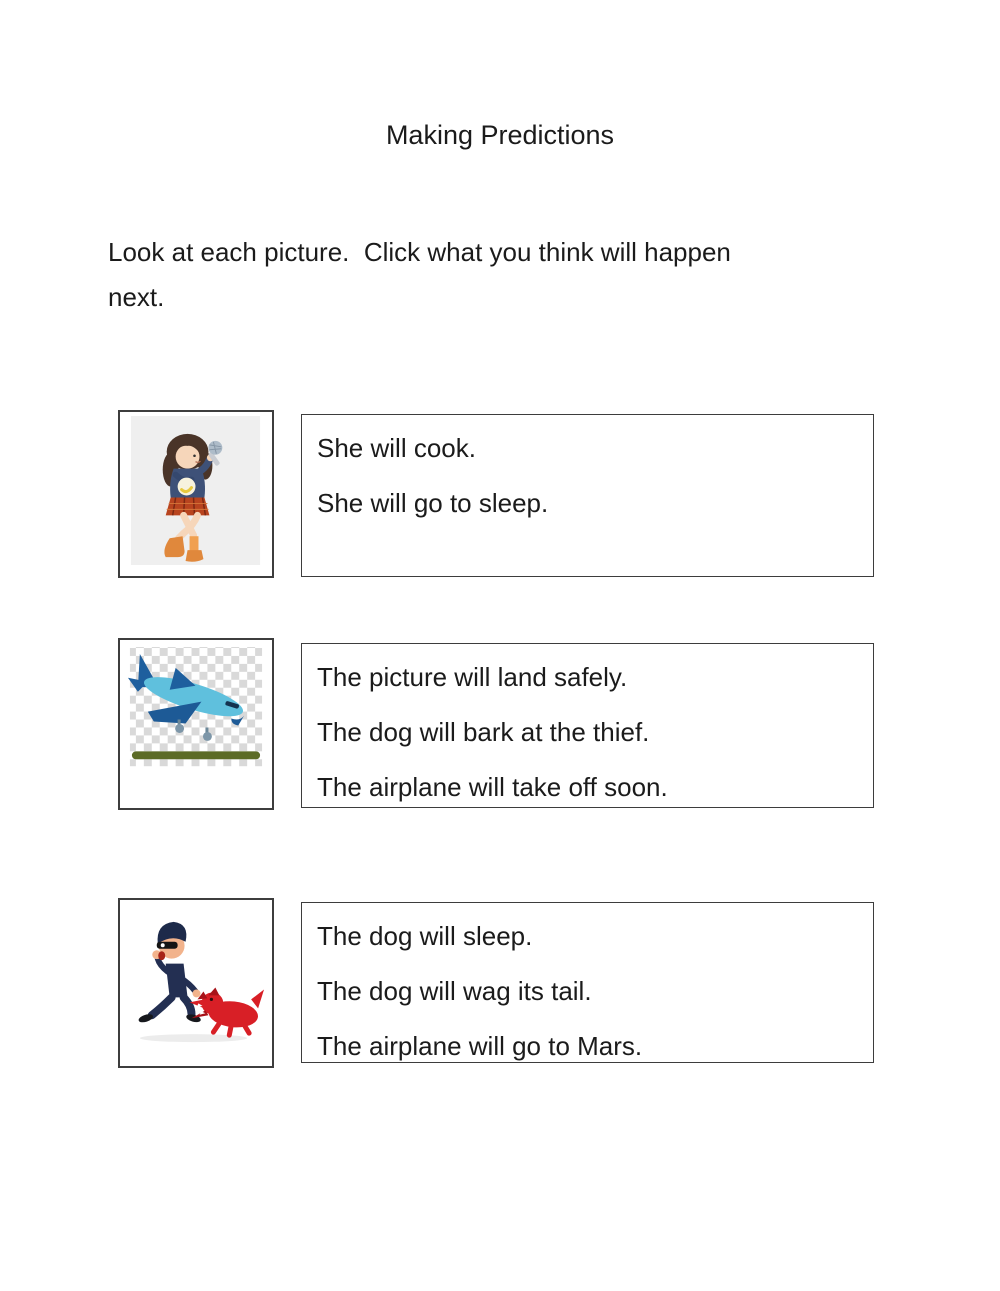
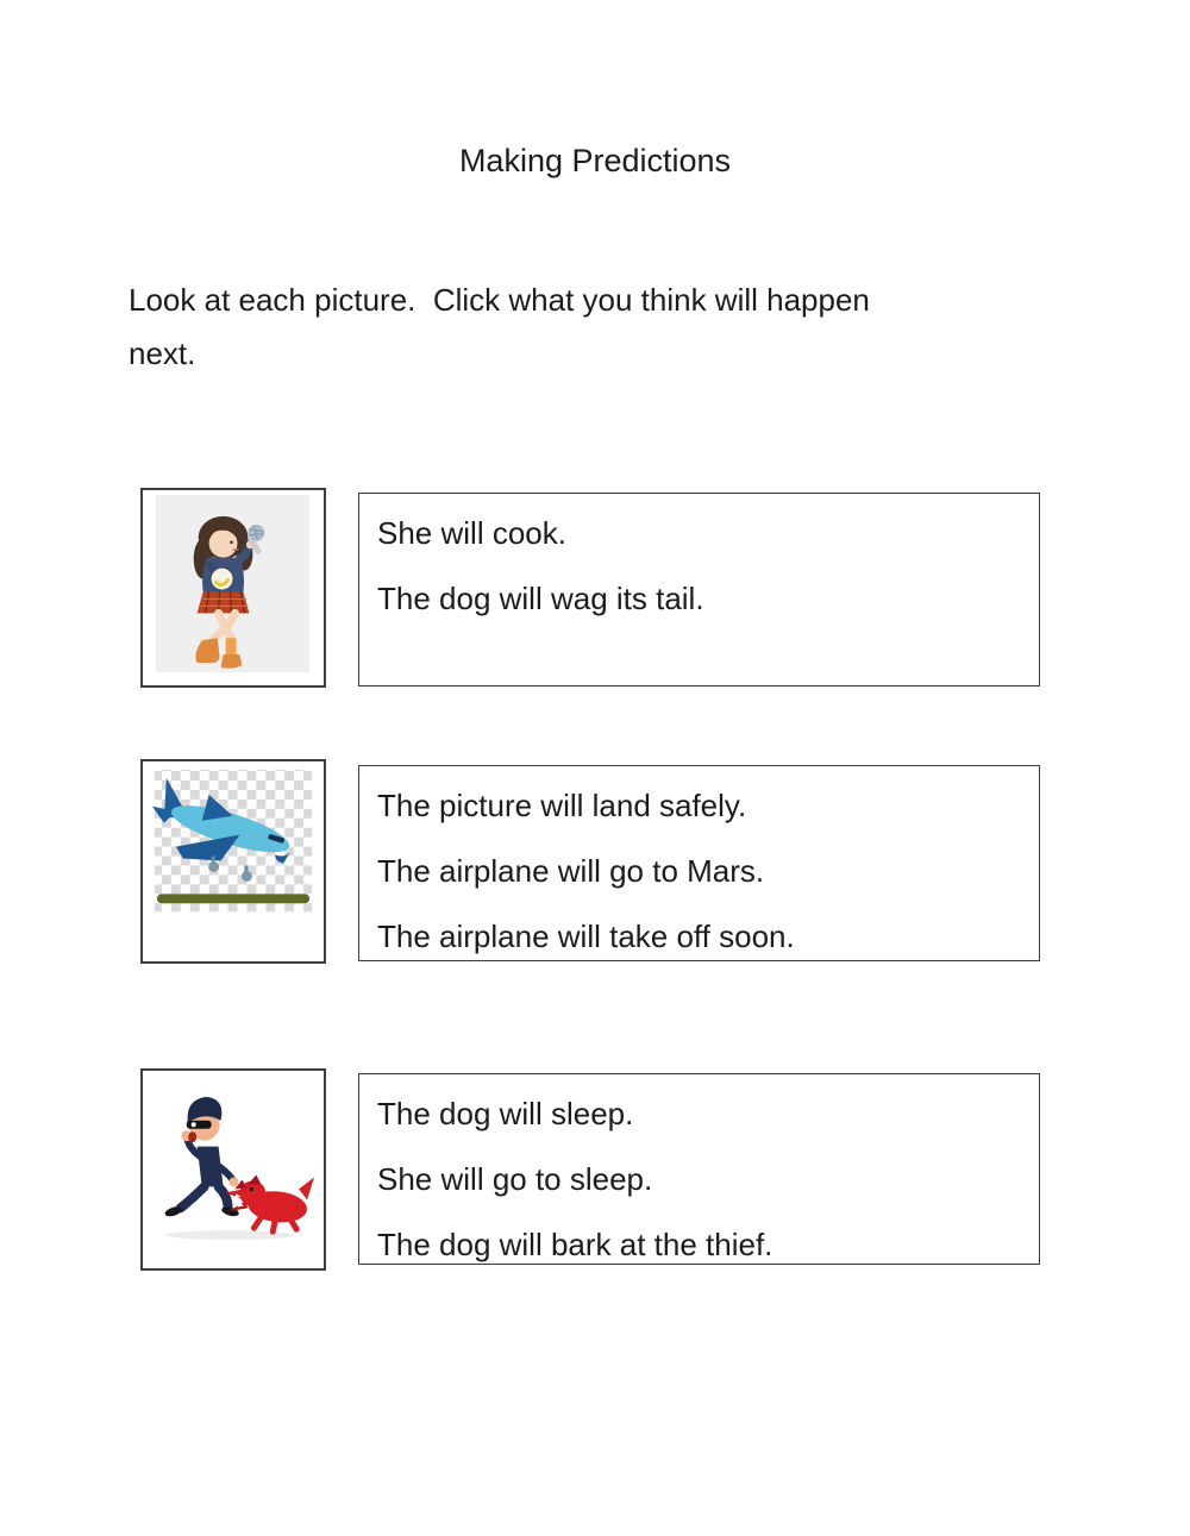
  Making Predictions
  Look at each picture. Click what you think will happen
  next.
  She will cook.
- She will go to sleep.
+ The dog will wag its tail.
  The picture will land safely.
- The dog will bark at the thief.
+ The airplane will go to Mars.
  The airplane will take off soon.
  The dog will sleep.
- The dog will wag its tail.
+ She will go to sleep.
- The airplane will go to Mars.
+ The dog will bark at the thief.
